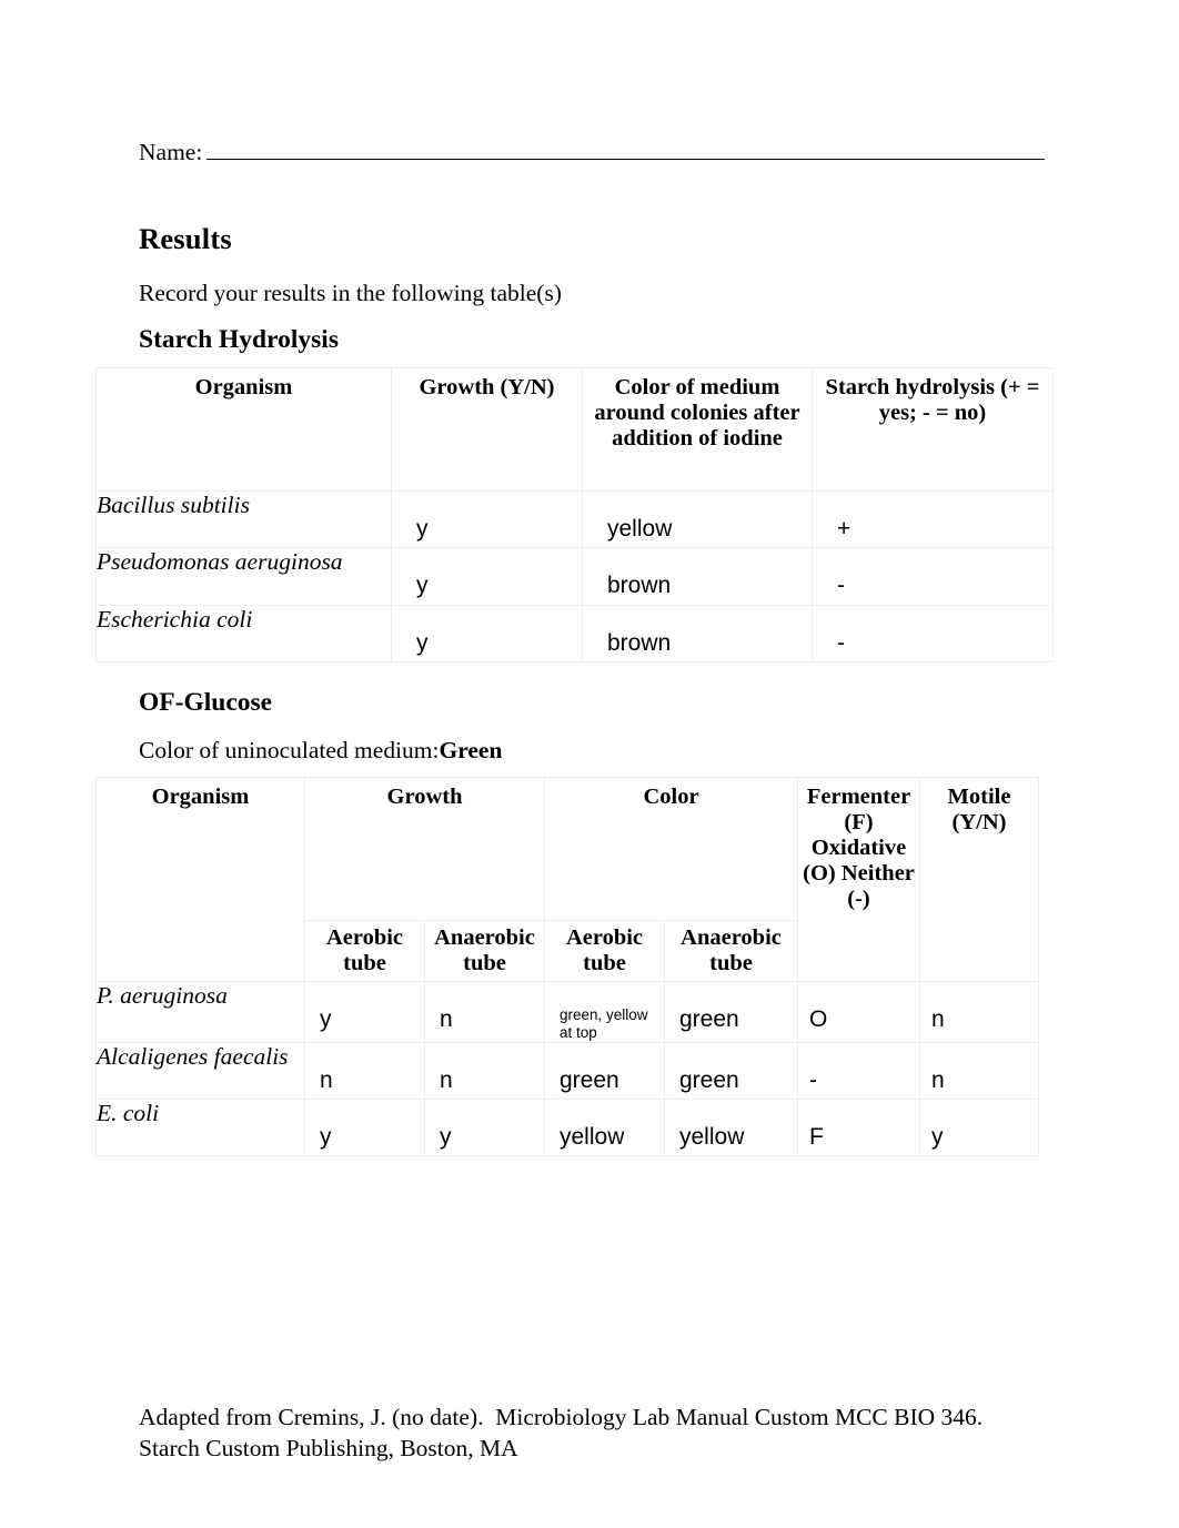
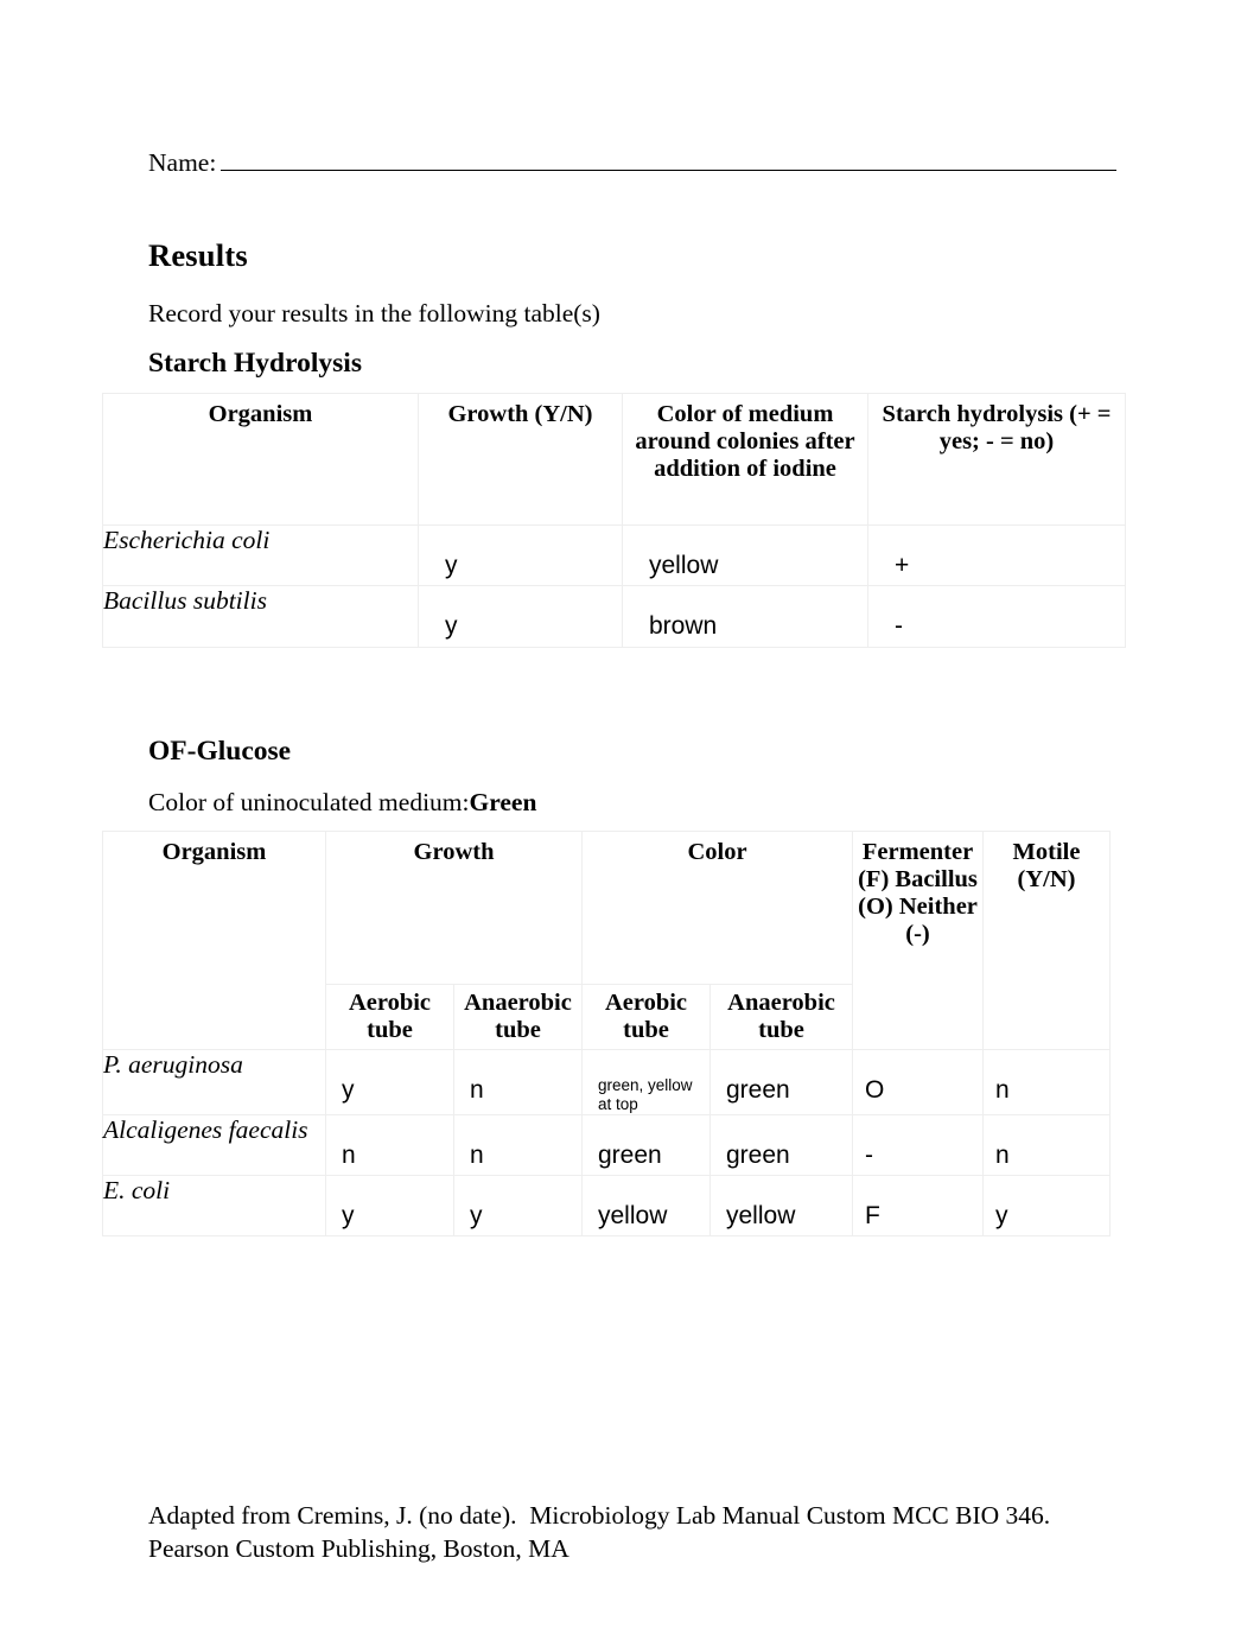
  Name:
  Results
  Record your results in the following table(s)
  Starch Hydrolysis
  Organism	Growth (Y/N)	Color of medium around colonies after addition of iodine	Starch hydrolysis (+ = yes; - = no)
- Bacillus subtilis	y	yellow	+
+ Escherichia coli	y	yellow	+
- Pseudomonas aeruginosa	y	brown	-
- Escherichia coli	y	brown	-
+ Bacillus subtilis	y	brown	-
  OF-Glucose
  Color of uninoculated medium:Green
- Organism	Growth	Color	Fermenter (F) Oxidative (O) Neither (-)	Motile (Y/N)
+ Organism	Growth	Color	Fermenter (F) Bacillus (O) Neither (-)	Motile (Y/N)
  Aerobic tube	Anaerobic tube	Aerobic tube	Anaerobic tube
  P. aeruginosa	y	n	green, yellow at top	green	O	n
  Alcaligenes faecalis	n	n	green	green	-	n
  E. coli	y	y	yellow	yellow	F	y
  Adapted from Cremins, J. (no date). Microbiology Lab Manual Custom MCC BIO 346.
- Starch Custom Publishing, Boston, MA
+ Pearson Custom Publishing, Boston, MA
